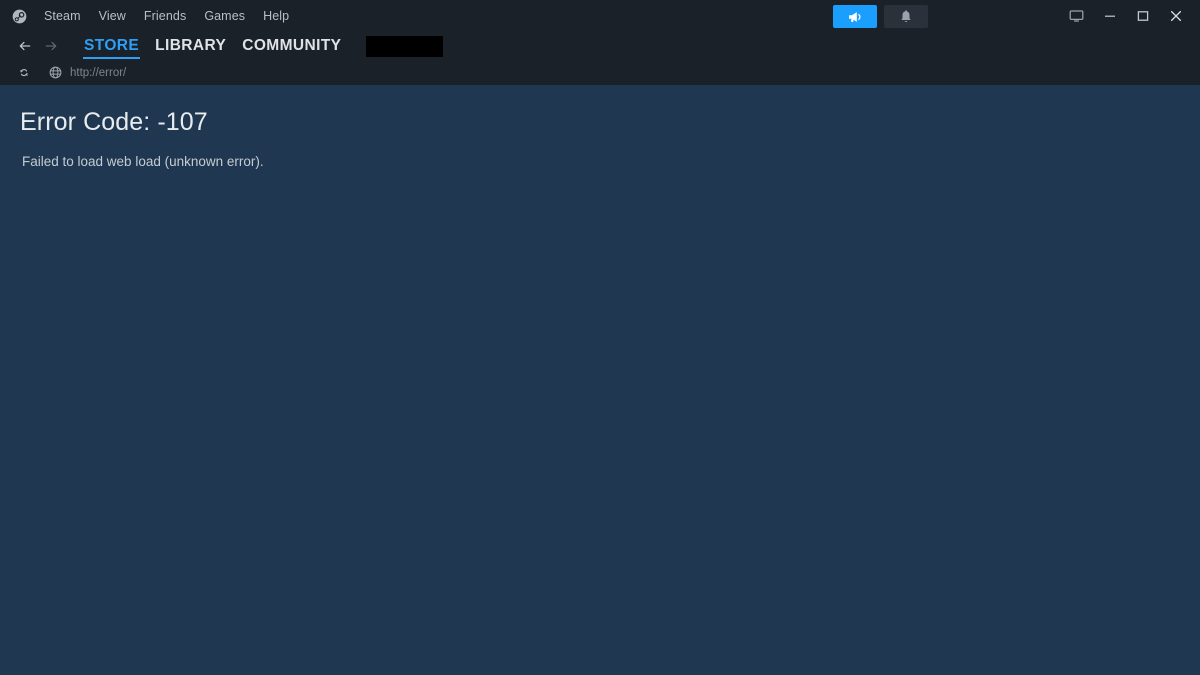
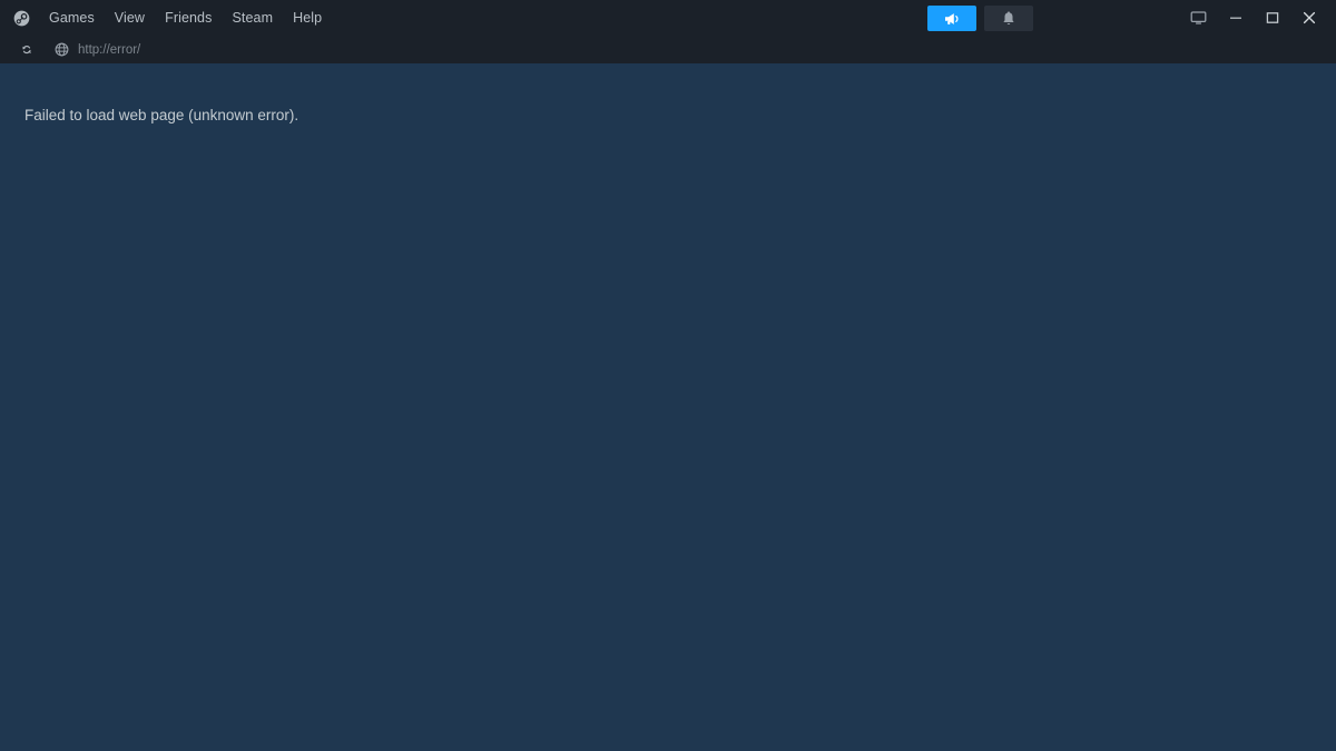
- Steam
+ Games
  View
  Friends
- Games
+ Steam
  Help
- STORE
- LIBRARY
- COMMUNITY
  http://error/
- Error Code: -107
- Failed to load web load (unknown error).
+ Failed to load web page (unknown error).
